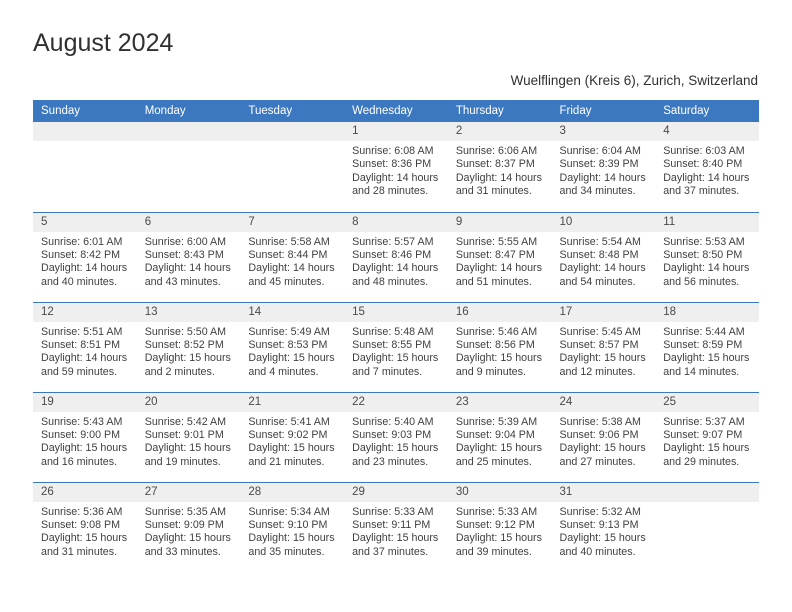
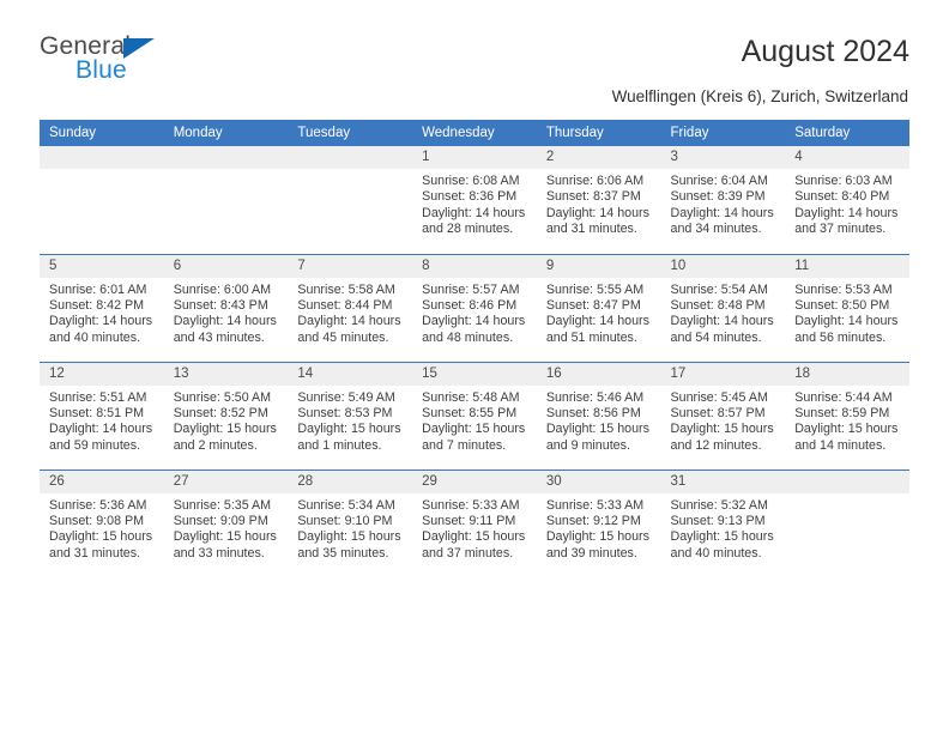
+ General
+ Blue
  August 2024
  Wuelflingen (Kreis 6), Zurich, Switzerland
  Sunday	Monday	Tuesday	Wednesday	Thursday	Friday	Saturday
  			1Sunrise: 6:08 AMSunset: 8:36 PMDaylight: 14 hoursand 28 minutes.	2Sunrise: 6:06 AMSunset: 8:37 PMDaylight: 14 hoursand 31 minutes.	3Sunrise: 6:04 AMSunset: 8:39 PMDaylight: 14 hoursand 34 minutes.	4Sunrise: 6:03 AMSunset: 8:40 PMDaylight: 14 hoursand 37 minutes.
  5Sunrise: 6:01 AMSunset: 8:42 PMDaylight: 14 hoursand 40 minutes.	6Sunrise: 6:00 AMSunset: 8:43 PMDaylight: 14 hoursand 43 minutes.	7Sunrise: 5:58 AMSunset: 8:44 PMDaylight: 14 hoursand 45 minutes.	8Sunrise: 5:57 AMSunset: 8:46 PMDaylight: 14 hoursand 48 minutes.	9Sunrise: 5:55 AMSunset: 8:47 PMDaylight: 14 hoursand 51 minutes.	10Sunrise: 5:54 AMSunset: 8:48 PMDaylight: 14 hoursand 54 minutes.	11Sunrise: 5:53 AMSunset: 8:50 PMDaylight: 14 hoursand 56 minutes.
- 12Sunrise: 5:51 AMSunset: 8:51 PMDaylight: 14 hoursand 59 minutes.	13Sunrise: 5:50 AMSunset: 8:52 PMDaylight: 15 hoursand 2 minutes.	14Sunrise: 5:49 AMSunset: 8:53 PMDaylight: 15 hoursand 4 minutes.	15Sunrise: 5:48 AMSunset: 8:55 PMDaylight: 15 hoursand 7 minutes.	16Sunrise: 5:46 AMSunset: 8:56 PMDaylight: 15 hoursand 9 minutes.	17Sunrise: 5:45 AMSunset: 8:57 PMDaylight: 15 hoursand 12 minutes.	18Sunrise: 5:44 AMSunset: 8:59 PMDaylight: 15 hoursand 14 minutes.
+ 12Sunrise: 5:51 AMSunset: 8:51 PMDaylight: 14 hoursand 59 minutes.	13Sunrise: 5:50 AMSunset: 8:52 PMDaylight: 15 hoursand 2 minutes.	14Sunrise: 5:49 AMSunset: 8:53 PMDaylight: 15 hoursand 1 minutes.	15Sunrise: 5:48 AMSunset: 8:55 PMDaylight: 15 hoursand 7 minutes.	16Sunrise: 5:46 AMSunset: 8:56 PMDaylight: 15 hoursand 9 minutes.	17Sunrise: 5:45 AMSunset: 8:57 PMDaylight: 15 hoursand 12 minutes.	18Sunrise: 5:44 AMSunset: 8:59 PMDaylight: 15 hoursand 14 minutes.
- 19Sunrise: 5:43 AMSunset: 9:00 PMDaylight: 15 hoursand 16 minutes.	20Sunrise: 5:42 AMSunset: 9:01 PMDaylight: 15 hoursand 19 minutes.	21Sunrise: 5:41 AMSunset: 9:02 PMDaylight: 15 hoursand 21 minutes.	22Sunrise: 5:40 AMSunset: 9:03 PMDaylight: 15 hoursand 23 minutes.	23Sunrise: 5:39 AMSunset: 9:04 PMDaylight: 15 hoursand 25 minutes.	24Sunrise: 5:38 AMSunset: 9:06 PMDaylight: 15 hoursand 27 minutes.	25Sunrise: 5:37 AMSunset: 9:07 PMDaylight: 15 hoursand 29 minutes.
  26Sunrise: 5:36 AMSunset: 9:08 PMDaylight: 15 hoursand 31 minutes.	27Sunrise: 5:35 AMSunset: 9:09 PMDaylight: 15 hoursand 33 minutes.	28Sunrise: 5:34 AMSunset: 9:10 PMDaylight: 15 hoursand 35 minutes.	29Sunrise: 5:33 AMSunset: 9:11 PMDaylight: 15 hoursand 37 minutes.	30Sunrise: 5:33 AMSunset: 9:12 PMDaylight: 15 hoursand 39 minutes.	31Sunrise: 5:32 AMSunset: 9:13 PMDaylight: 15 hoursand 40 minutes.
